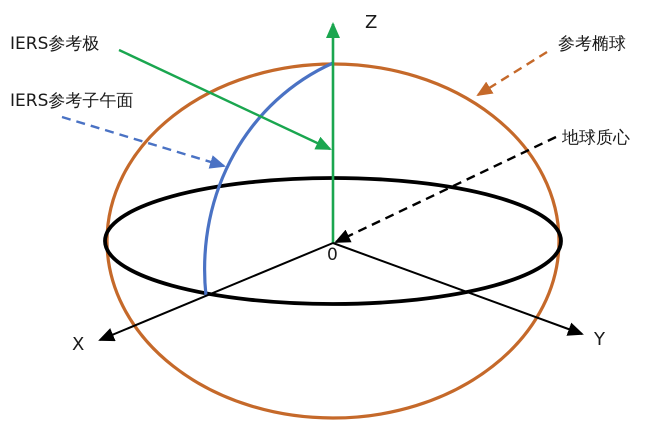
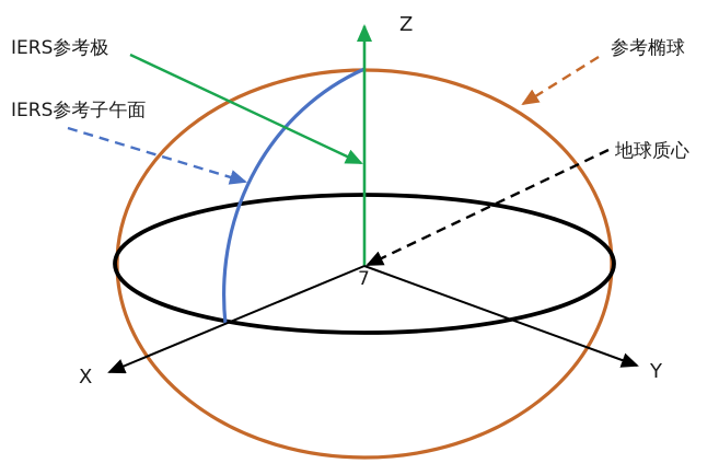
  IERS参考极
  IERS参考子午面
  参考椭球
  地球质心
  Z
  X
  Y
- 0
+ 7
